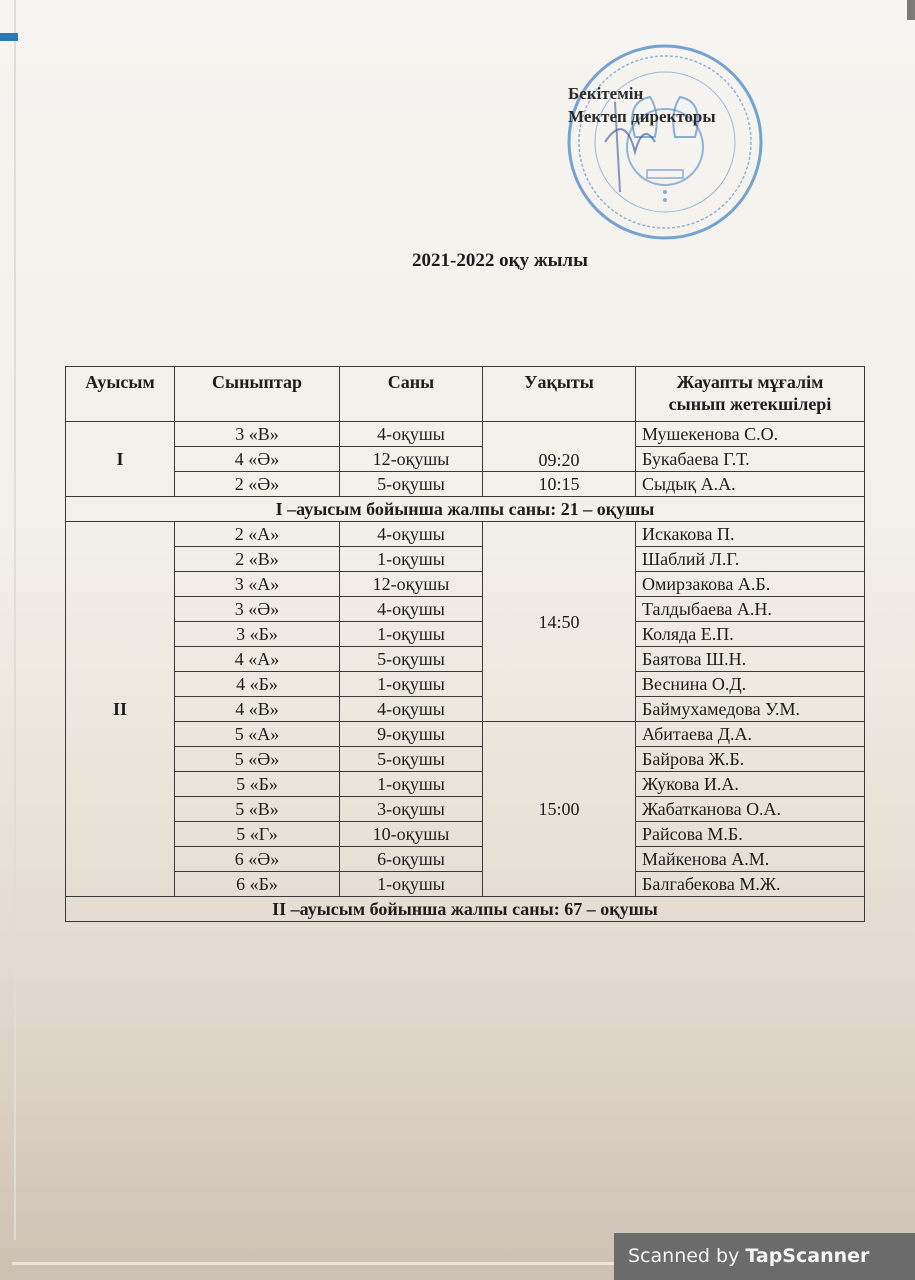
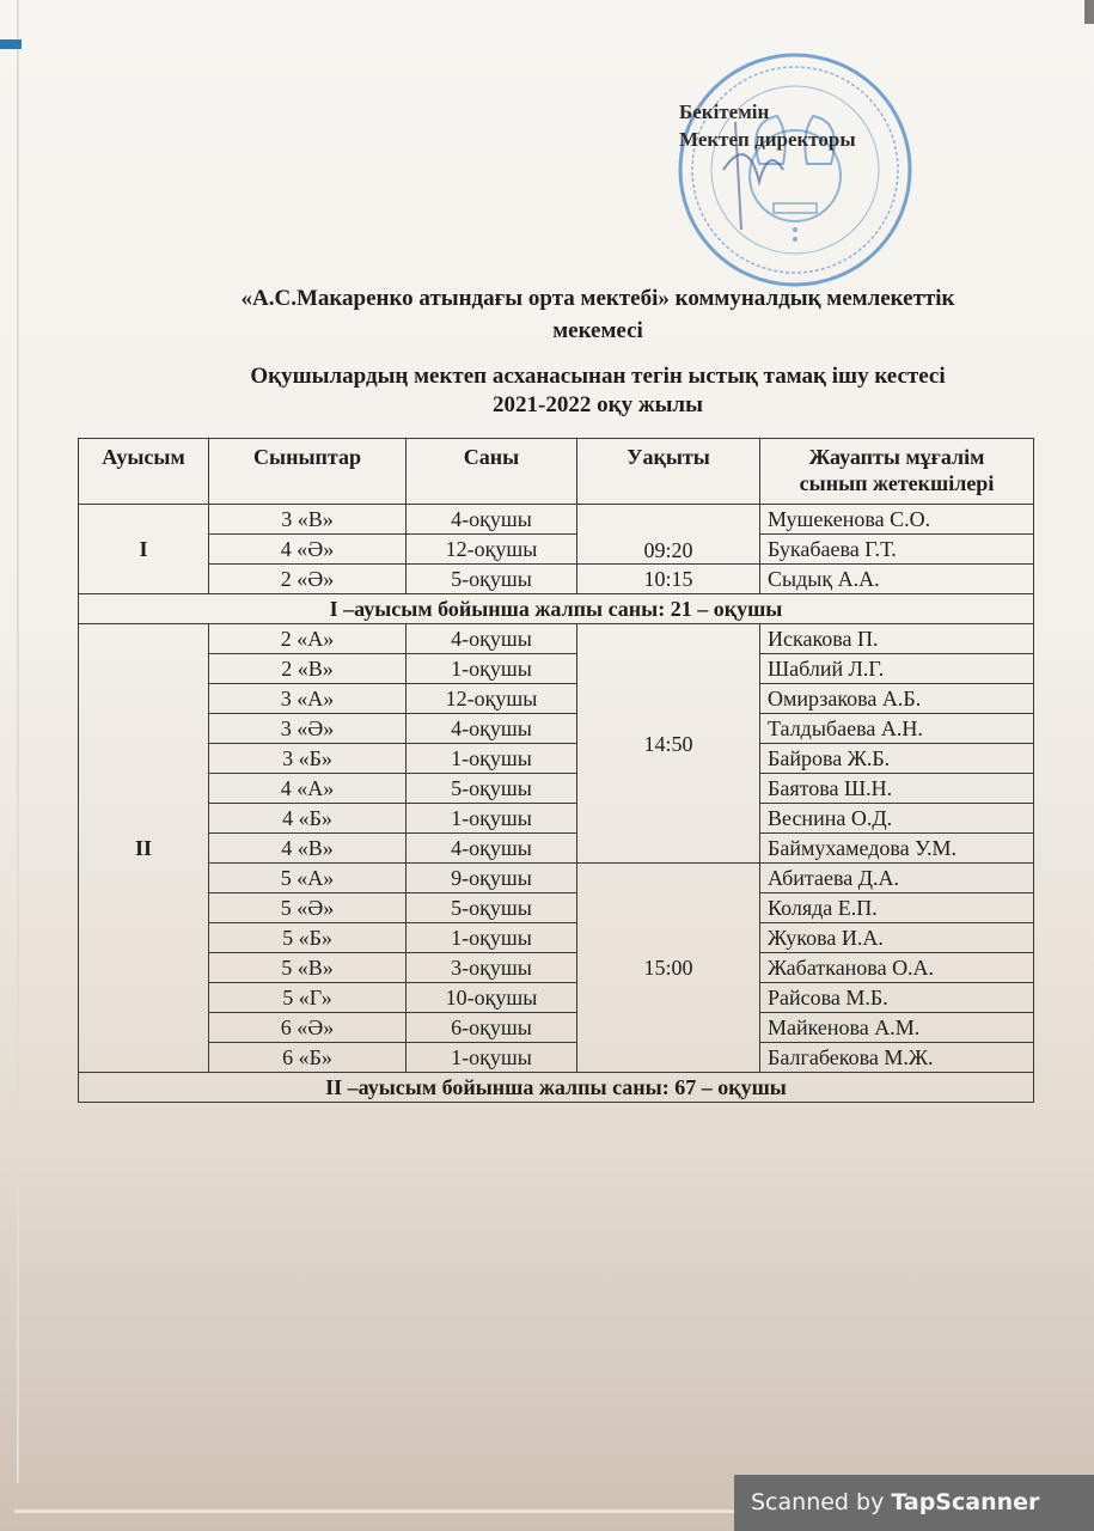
  Бекітемін
  Мектеп директоры
+ «А.С.Макаренко атындағы орта мектебі» коммуналдық мемлекеттік
+ мекемесі
+ Оқушылардың мектеп асханасынан тегін ыстық тамақ ішу кестесі
  2021-2022 оқу жылы
  Ауысым	Сыныптар	Саны	Уақыты	Жауапты мұғалім сынып жетекшілері
  I	3 «В»	4-оқушы	09:20	Мушекенова С.О.
  4 «Ә»	12-оқушы	Букабаева Г.Т.
  2 «Ә»	5-оқушы	10:15	Сыдық А.А.
  I –ауысым бойынша жалпы саны: 21 – оқушы
  II	2 «А»	4-оқушы	14:50	Искакова П.
  2 «В»	1-оқушы	Шаблий Л.Г.
  3 «А»	12-оқушы	Омирзакова А.Б.
  3 «Ә»	4-оқушы	Талдыбаева А.Н.
- 3 «Б»	1-оқушы	Коляда Е.П.
+ 3 «Б»	1-оқушы	Байрова Ж.Б.
  4 «А»	5-оқушы	Баятова Ш.Н.
  4 «Б»	1-оқушы	Веснина О.Д.
  4 «В»	4-оқушы	Баймухамедова У.М.
  5 «А»	9-оқушы	15:00	Абитаева Д.А.
- 5 «Ә»	5-оқушы	Байрова Ж.Б.
+ 5 «Ә»	5-оқушы	Коляда Е.П.
  5 «Б»	1-оқушы	Жукова И.А.
  5 «В»	3-оқушы	Жабатканова О.А.
  5 «Г»	10-оқушы	Райсова М.Б.
  6 «Ә»	6-оқушы	Майкенова А.М.
  6 «Б»	1-оқушы	Балгабекова М.Ж.
  II –ауысым бойынша жалпы саны: 67 – оқушы
  Scanned by TapScanner
